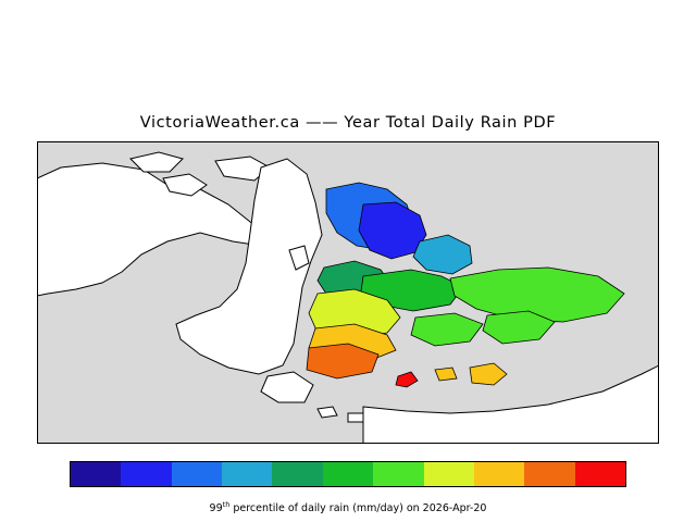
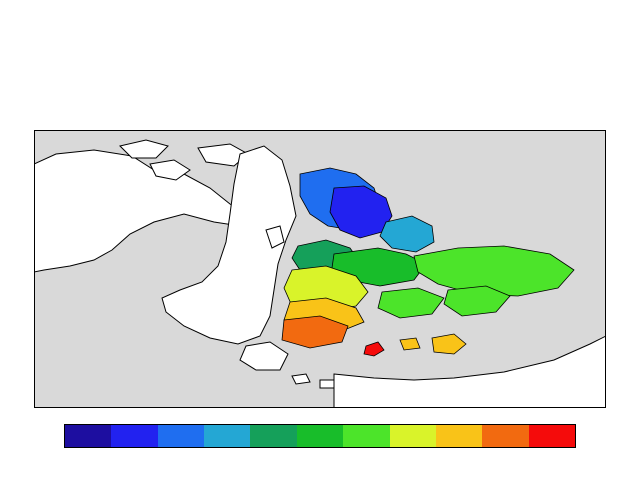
- VictoriaWeather.ca —— Year Total Daily Rain PDF
- 99th percentile of daily rain (mm/day) on 2026-Apr-20
